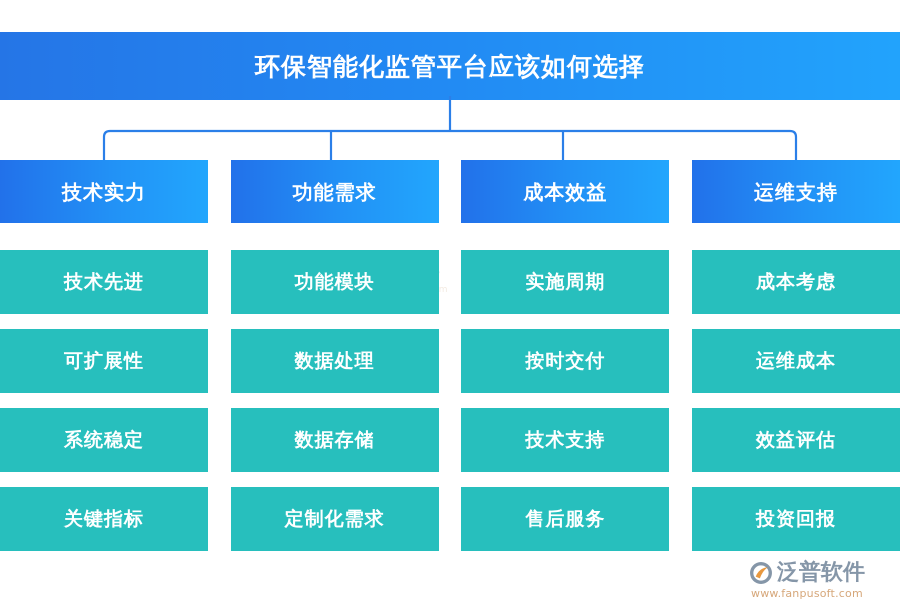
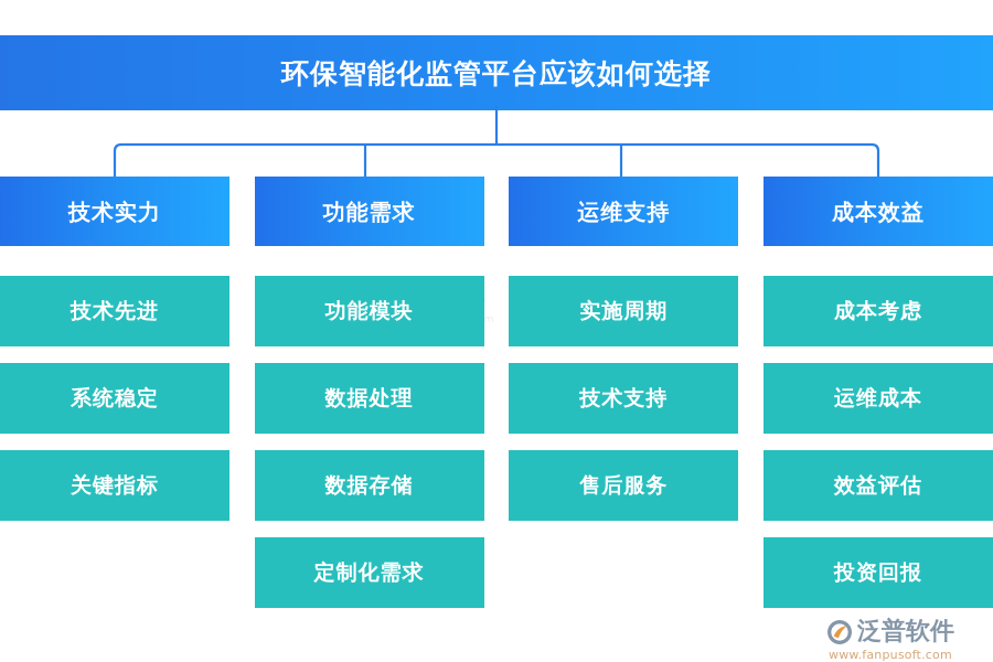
  环保智能化监管平台应该如何选择
  技术实力
  技术先进
- 可扩展性
  系统稳定
  关键指标
  功能需求
  功能模块
  数据处理
  数据存储
  定制化需求
- 成本效益
+ 运维支持
  实施周期
- 按时交付
  技术支持
  售后服务
- 运维支持
+ 成本效益
  成本考虑
  运维成本
  效益评估
  投资回报
  泛普软件
  www.fanpusoft.com
